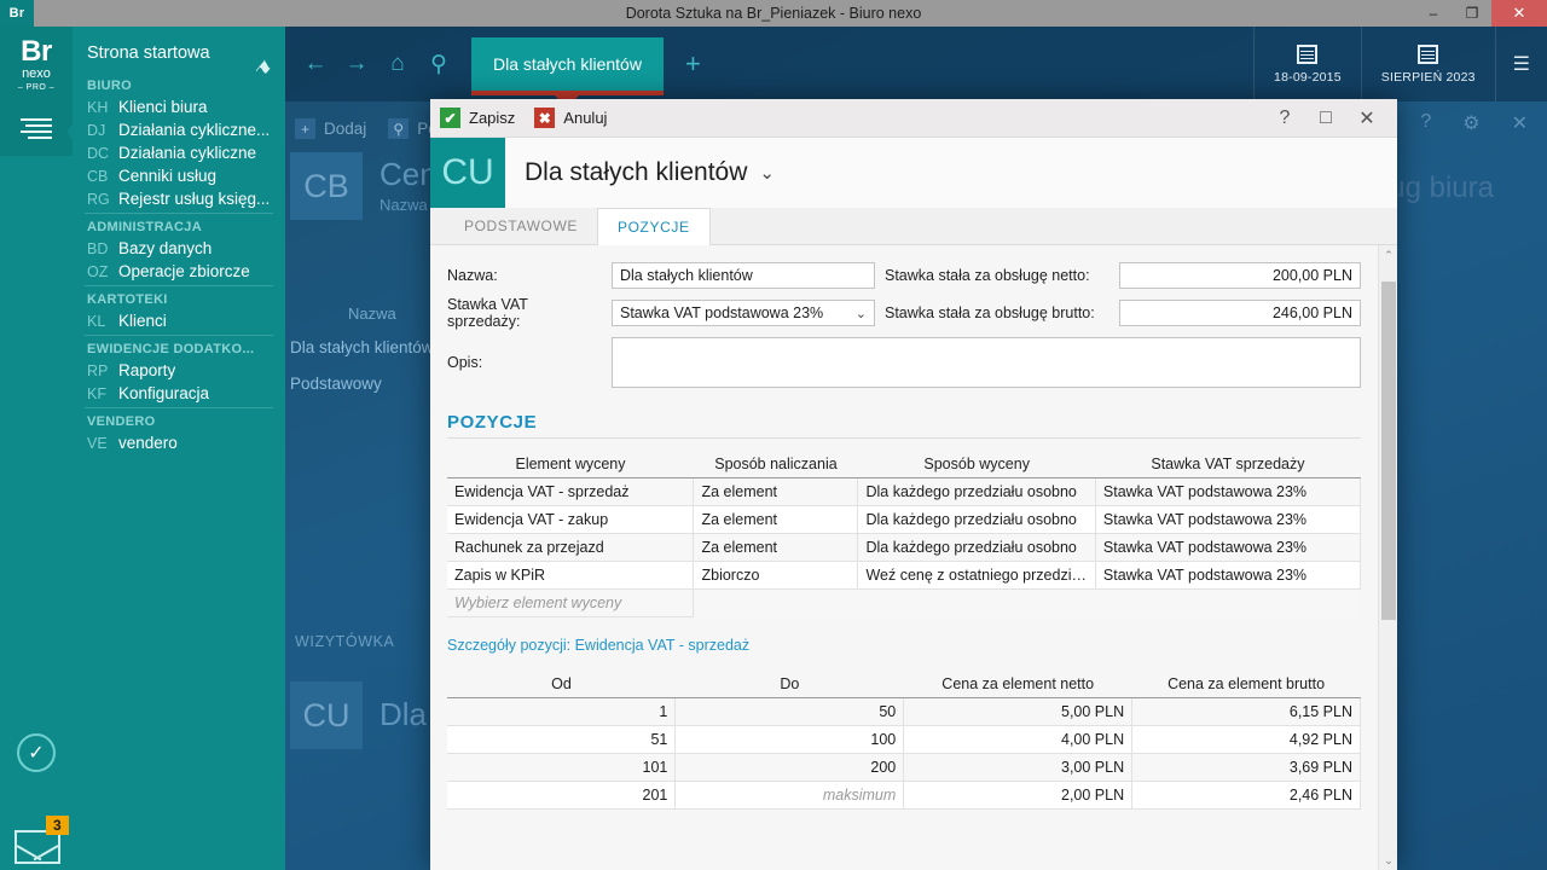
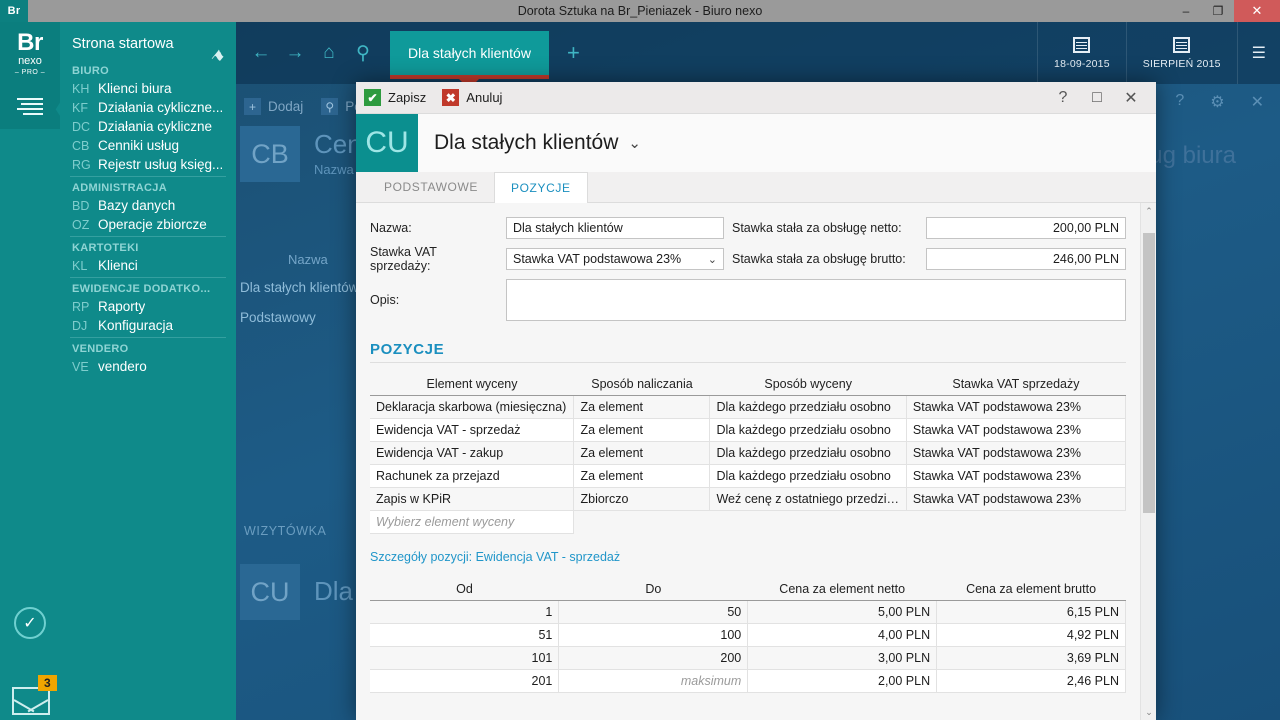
  Br
  Dorota Sztuka na Br_Pieniazek - Biuro nexo
  –
  ❐
  ✕
  Br
  nexo
  ✓
  3
  Strona startowa
  BIURO
  KH
  Klienci biura
- DJ
+ KF
  Działania cykliczne...
  DC
  Działania cykliczne
  CB
  Cenniki usług
  RG
  Rejestr usług księg...
  ADMINISTRACJA
  BD
  Bazy danych
  OZ
  Operacje zbiorcze
  KARTOTEKI
  KL
  Klienci
  EWIDENCJE DODATKO...
  RP
  Raporty
- KF
+ DJ
  Konfiguracja
  VENDERO
  VE
  vendero
  ←
  →
  ⌂
  ⚲
  Dla stałych klientów
  +
  18-09-2015
- SIERPIEŃ 2023
+ SIERPIEŃ 2015
  ☰
  +
  Dodaj
  ⚲
  CB
  Cen
  Nazwa
  Nazwa
  Dla stałych klientów
  Podstawowy
  WIZYTÓWKA
  CU
  Dla
  ?
  ⚙
  ✕
  ✔
  Zapisz
  ✖
  Anuluj
  ?
  □
  ✕
  CU
  Dla stałych klientów
  ⌄
  PODSTAWOWE
  POZYCJE
  Nazwa:
  Dla stałych klientów
  Stawka stała za obsługę netto:
  200,00 PLN
  Stawka VAT sprzedaży:
  Stawka VAT podstawowa 23%
  ⌄
  Stawka stała za obsługę brutto:
  246,00 PLN
  Opis:
  POZYCJE
  Element wyceny	Sposób naliczania	Sposób wyceny	Stawka VAT sprzedaży
+ Deklaracja skarbowa (miesięczna)	Za element	Dla każdego przedziału osobno	Stawka VAT podstawowa 23%
  Ewidencja VAT - sprzedaż	Za element	Dla każdego przedziału osobno	Stawka VAT podstawowa 23%
  Ewidencja VAT - zakup	Za element	Dla każdego przedziału osobno	Stawka VAT podstawowa 23%
  Rachunek za przejazd	Za element	Dla każdego przedziału osobno	Stawka VAT podstawowa 23%
  Zapis w KPiR	Zbiorczo	Weź cenę z ostatniego przedziału	Stawka VAT podstawowa 23%
  Wybierz element wyceny
  Szczegóły pozycji: Ewidencja VAT - sprzedaż
  Od	Do	Cena za element netto	Cena za element brutto
  1	50	5,00 PLN	6,15 PLN
  51	100	4,00 PLN	4,92 PLN
  101	200	3,00 PLN	3,69 PLN
  201	maksimum	2,00 PLN	2,46 PLN
  ⌃
  ⌄
